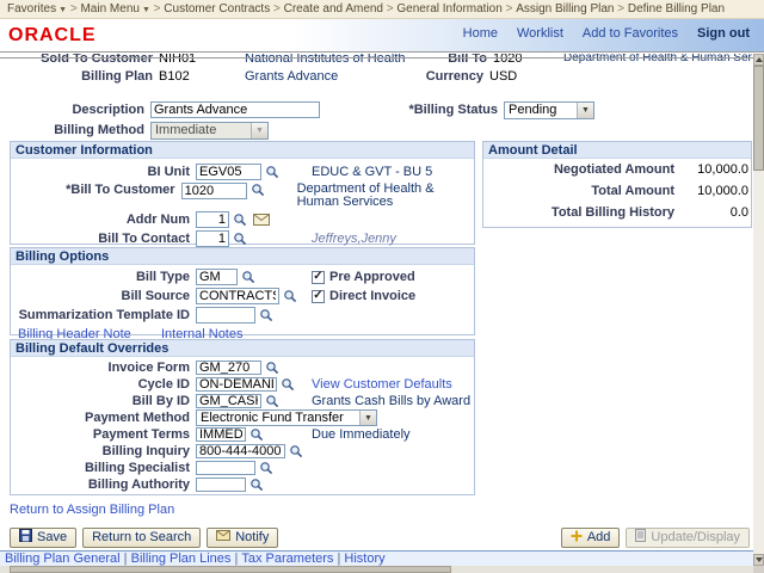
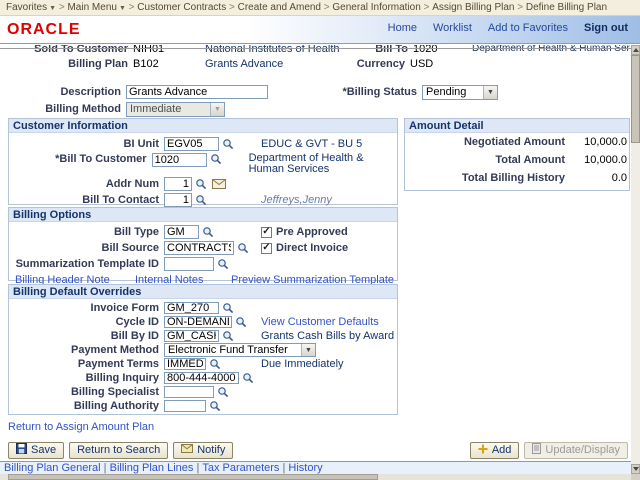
  Favorites
  Main Menu
  Customer Contracts
  Create and Amend
  General Information
  Assign Billing Plan
  Define Billing Plan
  ORACLE
  Home
  Worklist
  Add to Favorites
  Sign out
  Sold To Customer
  NIH01
  National Institutes of Health
  Bill To
  1020
  Department of Health & Human Ser
  Billing Plan
  B102
  Grants Advance
  Currency
  USD
  Description
  Grants Advance
  *Billing Status
  Pending
  Billing Method
  Immediate
  Customer Information
  BI Unit
  EGV05
  EDUC & GVT - BU 5
  *Bill To Customer
  1020
  Department of Health & Human Services
  Addr Num
  1
  Bill To Contact
  1
  Jeffreys,Jenny
  Amount Detail
  Negotiated Amount
  10,000.0
  Total Amount
  10,000.0
  Total Billing History
  0.0
  Billing Options
  Bill Type
  GM
  Pre Approved
  Bill Source
  CONTRACT
  Direct Invoice
  Summarization Template ID
  Billing Header Note
  Internal Notes
+ Preview Summarization Template
  Billing Default Overrides
  Invoice Form
  GM_270
  Cycle ID
  ON-DEMAN
  View Customer Defaults
  Bill By ID
  GM_CAS
  Grants Cash Bills by Award
  Payment Method
  Electronic Fund Transfer
  Payment Terms
  IMMED
  Due Immediately
  Billing Inquiry
  800-444-4000
  Billing Specialist
  Billing Authority
- Return to Assign Billing Plan
+ Return to Assign Amount Plan
  Save
  Return to Search
  Notify
  Add
  Update/Display
  Billing Plan General Billing Plan Lines Tax Parameters History
